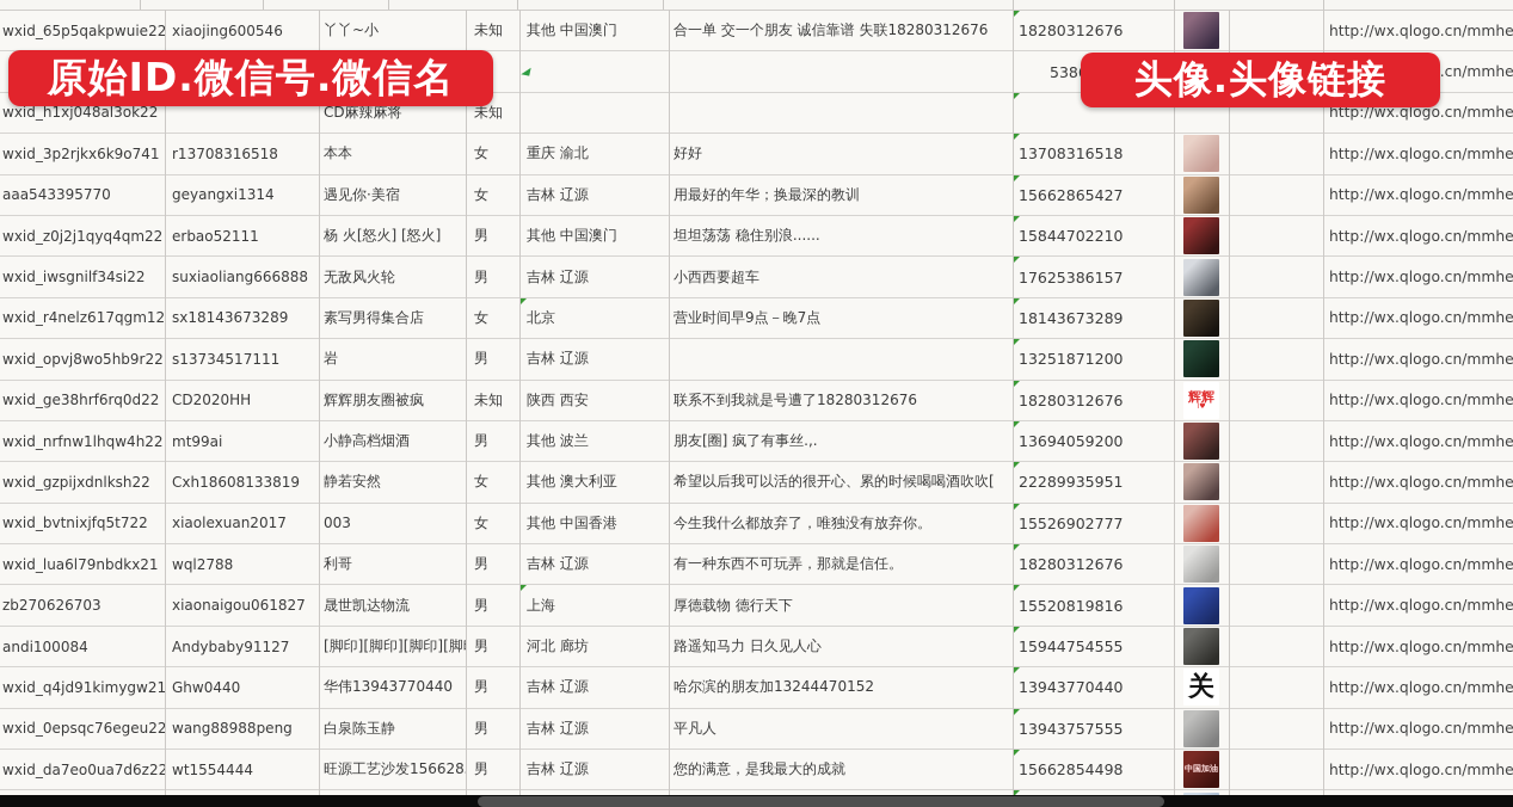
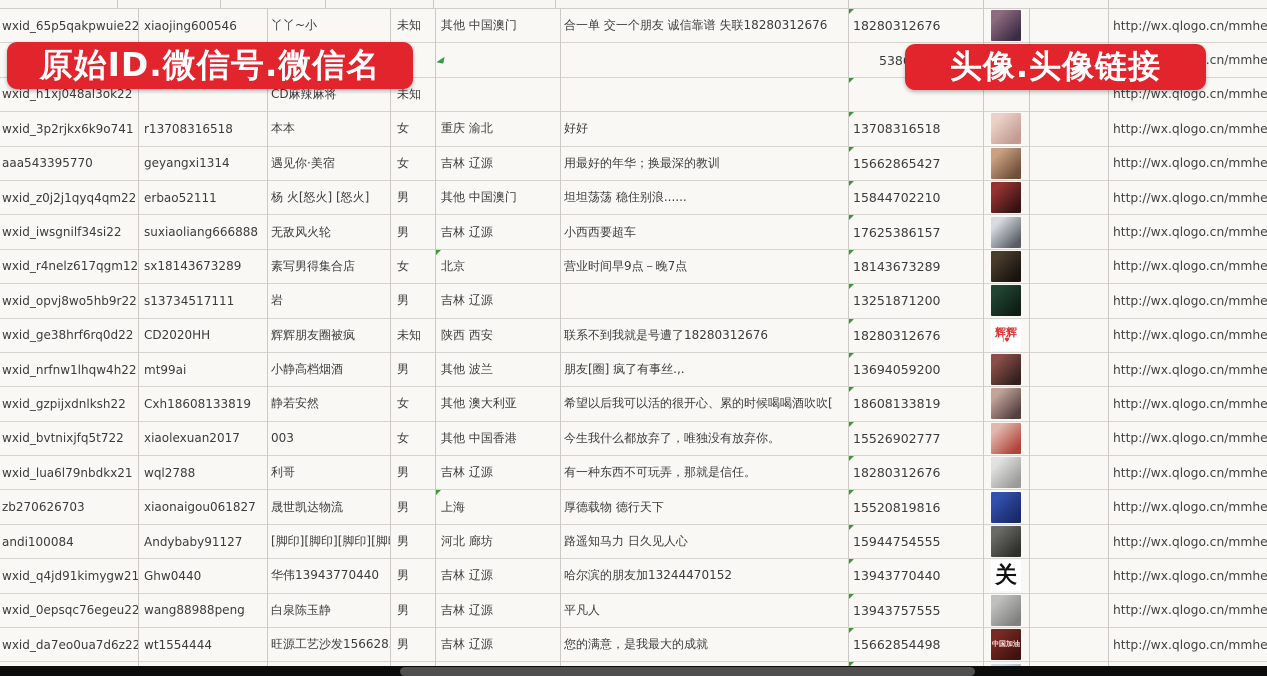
  wxid_65p5qakpwuie22
  xiaojing600546
  丫丫~小
  未知
  其他 中国澳门
  合一单 交一个朋友 诚信靠谱 失联18280312676
  18280312676
  http://wx.qlogo.cn/mmhe
  538
  wxid_h1xj048al3ok22
  CD麻辣麻将
  未知
  http://wx.qlogo.cn/mmhe
  wxid_3p2rjkx6k9o741
  r13708316518
  本本
  女
  重庆 渝北
  好好
  13708316518
  http://wx.qlogo.cn/mmhe
  aaa543395770
  geyangxi1314
  遇见你·美宿
  女
  吉林 辽源
  用最好的年华；换最深的教训
  15662865427
  http://wx.qlogo.cn/mmhe
  wxid_z0j2j1qyq4qm22
  erbao52111
  杨 火[怒火] [怒火]
  男
  其他 中国澳门
  坦坦荡荡 稳住别浪......
  15844702210
  http://wx.qlogo.cn/mmhe
  wxid_iwsgnilf34si22
  suxiaoliang666888
  无敌风火轮
  男
  吉林 辽源
  小西西要超车
  17625386157
  http://wx.qlogo.cn/mmhe
  wxid_r4nelz617qgm12
  sx18143673289
  素写男得集合店
  女
  北京
  营业时间早9点－晚7点
  18143673289
  http://wx.qlogo.cn/mmhe
  wxid_opvj8wo5hb9r22
  s13734517111
  岩
  男
  吉林 辽源
  13251871200
  http://wx.qlogo.cn/mmhe
  wxid_ge38hrf6rq0d22
  CD2020HH
  辉辉朋友圈被疯
  未知
  陕西 西安
  联系不到我就是号遭了18280312676
  18280312676
  辉辉
  http://wx.qlogo.cn/mmhe
  wxid_nrfnw1lhqw4h22
  mt99ai
  小静高档烟酒
  男
  其他 波兰
  朋友[圈] 疯了有事丝.,.
  13694059200
  http://wx.qlogo.cn/mmhe
  wxid_gzpijxdnlksh22
  Cxh18608133819
  静若安然
  女
  其他 澳大利亚
  希望以后我可以活的很开心、累的时候喝喝酒吹吹[
- 22289935951
+ 18608133819
  http://wx.qlogo.cn/mmhe
  wxid_bvtnixjfq5t722
  xiaolexuan2017
  003
  女
  其他 中国香港
  今生我什么都放弃了，唯独没有放弃你。
  15526902777
  http://wx.qlogo.cn/mmhe
  wxid_lua6l79nbdkx21
  wql2788
  利哥
  男
  吉林 辽源
  有一种东西不可玩弄，那就是信任。
  18280312676
  http://wx.qlogo.cn/mmhe
  zb270626703
  xiaonaigou061827
  晟世凯达物流
  男
  上海
  厚德载物 德行天下
  15520819816
  http://wx.qlogo.cn/mmhe
  andi100084
  Andybaby91127
  [脚印][脚印][脚印][脚
  男
  河北 廊坊
  路遥知马力 日久见人心
  15944754555
  http://wx.qlogo.cn/mmhe
  wxid_q4jd91kimygw21
  Ghw0440
  华伟13943770440
  男
  吉林 辽源
  哈尔滨的朋友加13244470152
  13943770440
  关
  http://wx.qlogo.cn/mmhe
  wxid_0epsqc76egeu22
  wang88988peng
  白泉陈玉静
  男
  吉林 辽源
  平凡人
  13943757555
  http://wx.qlogo.cn/mmhe
  wxid_da7eo0ua7d6z22
  wt1554444
  旺源工艺沙发156628
  男
  吉林 辽源
  您的满意，是我最大的成就
  15662854498
  中国加油
  http://wx.qlogo.cn/mmhe
  原始ID.微信号.微信名
  头像.头像链接
